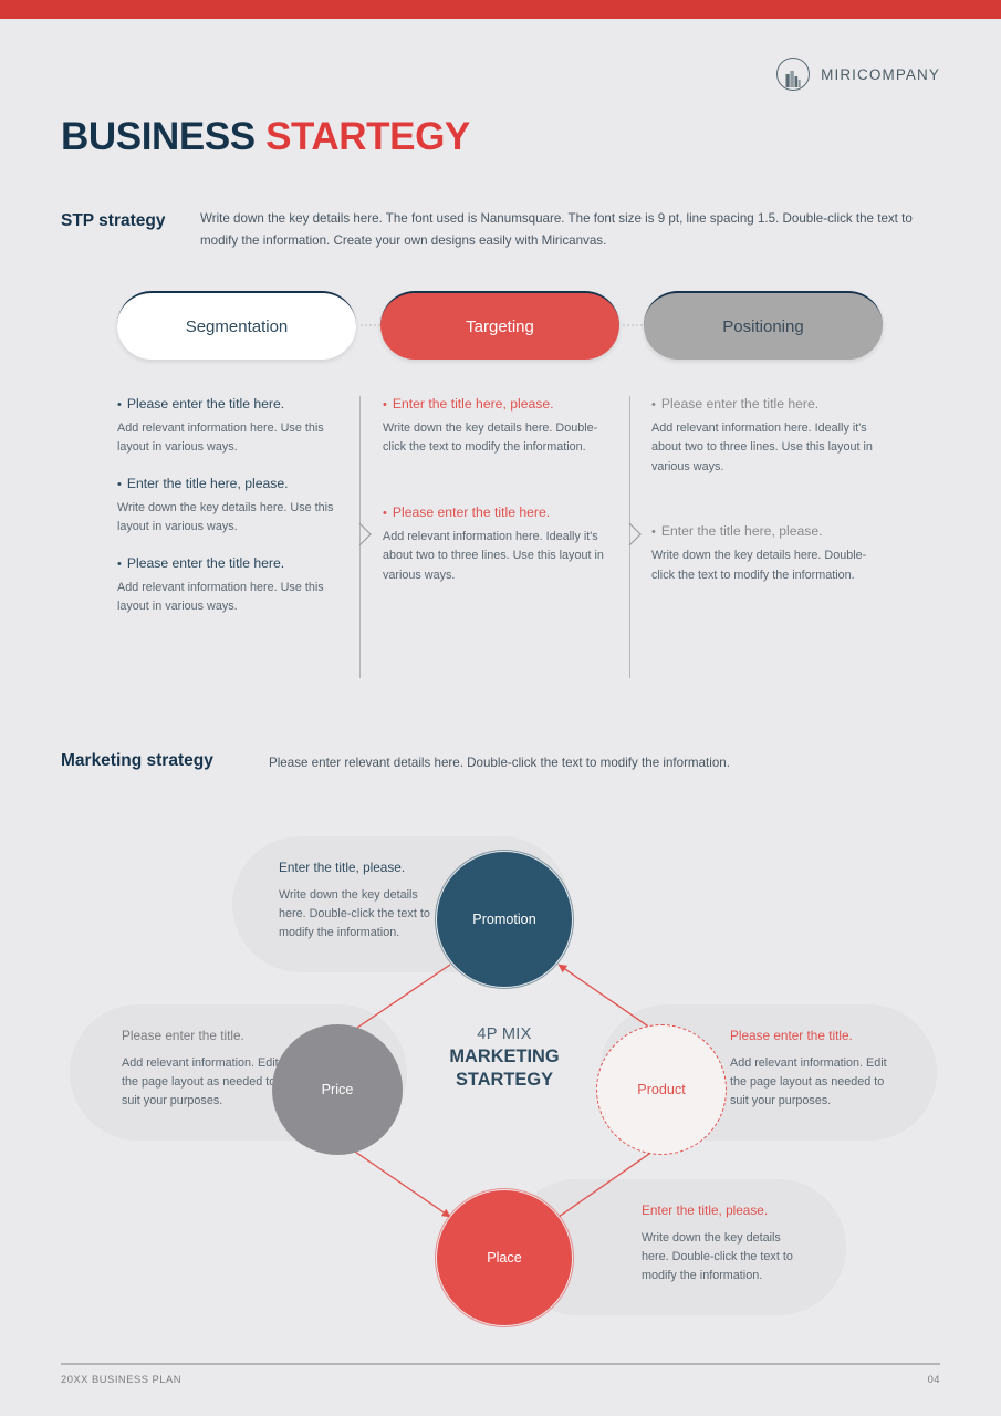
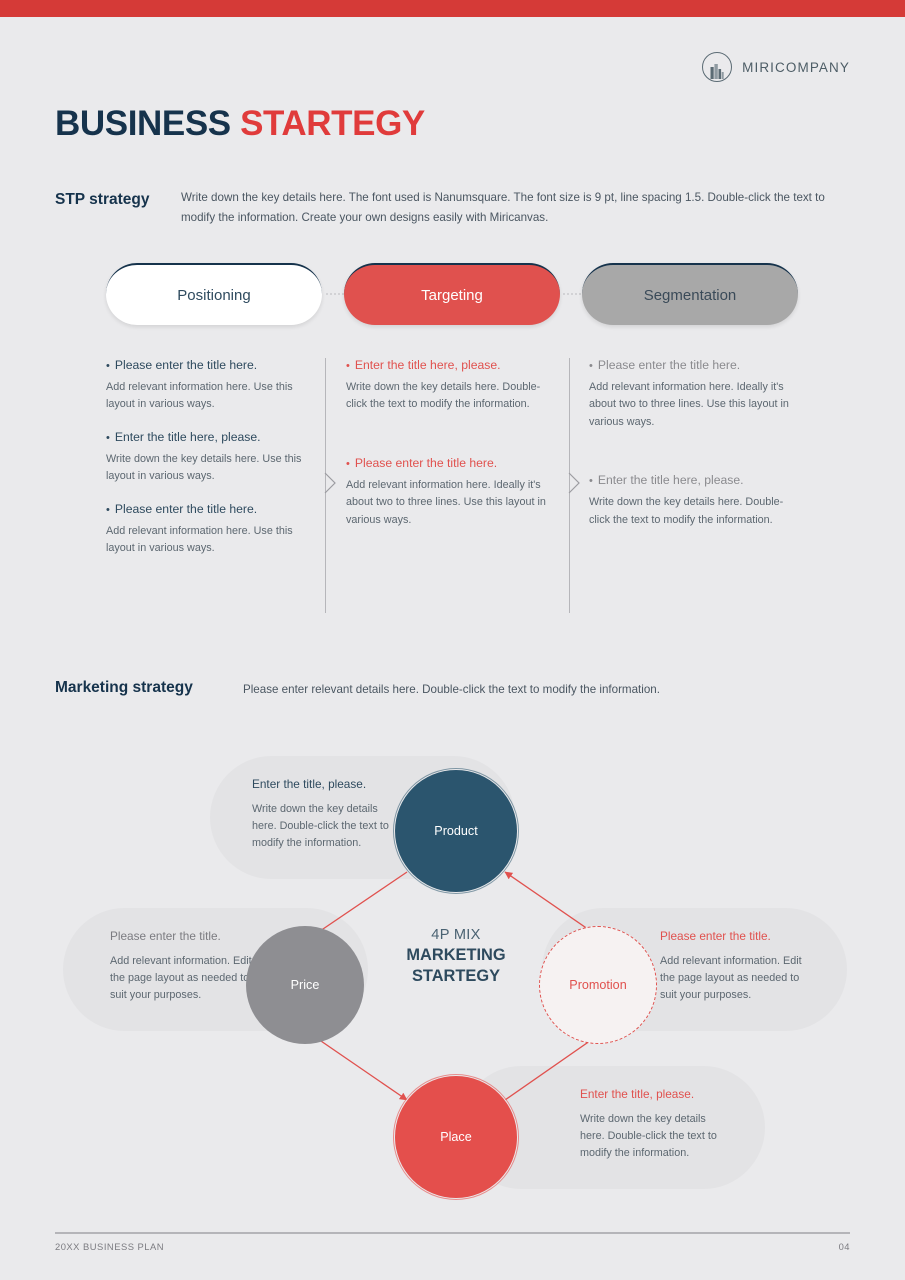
  MIRICOMPANY
  BUSINESS STARTEGY
  STP strategy
  Write down the key details here. The font used is Nanumsquare. The font size is 9 pt, line spacing 1.5. Double-click the text to modify the information. Create your own designs easily with Miricanvas.
- Segmentation
+ Positioning
  Targeting
- Positioning
+ Segmentation
  Please enter the title here.
  Add relevant information here. Use this layout in various ways.
  Enter the title here, please.
  Write down the key details here. Use this layout in various ways.
  Please enter the title here.
  Add relevant information here. Use this layout in various ways.
  Enter the title here, please.
  Write down the key details here. Double-click the text to modify the information.
  Please enter the title here.
  Add relevant information here. Ideally it's about two to three lines. Use this layout in various ways.
  Please enter the title here.
  Add relevant information here. Ideally it's about two to three lines. Use this layout in various ways.
  Enter the title here, please.
  Write down the key details here. Double-click the text to modify the information.
  Marketing strategy
  Please enter relevant details here. Double-click the text to modify the information.
  Enter the title, please.
  Write down the key details here. Double-click the text to modify the information.
  Please enter the title.
  Add relevant information. Edi the page layout as needed t suit your purposes.
  Please enter the title.
  Add relevant information. Edit the page layout as needed to suit your purposes.
  Enter the title, please.
  Write down the key details here. Double-click the text to modify the information.
- Promotion
+ Product
  Price
- Product
+ Promotion
  Place
  4P MIX
  MARKETING
  STARTEGY
  20XX BUSINESS PLAN
  04
